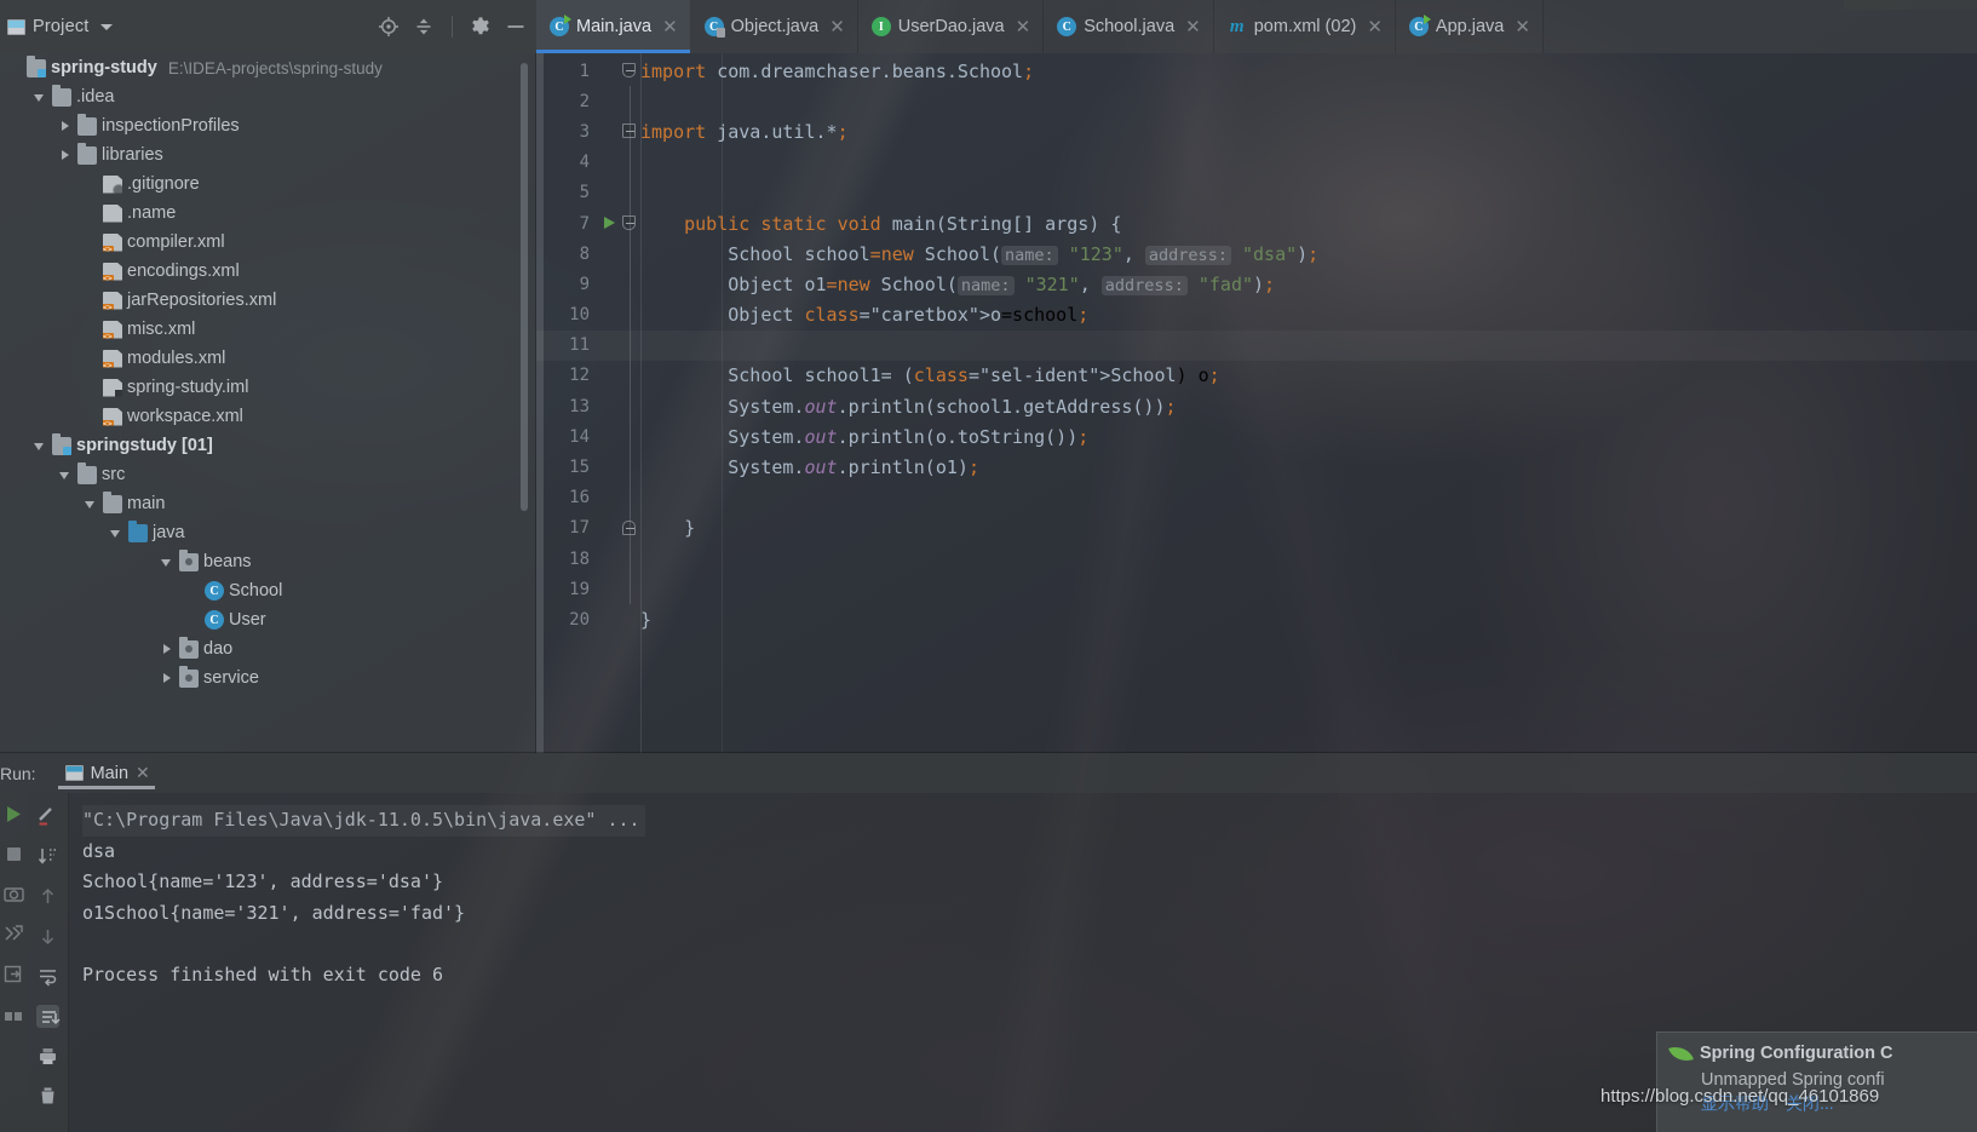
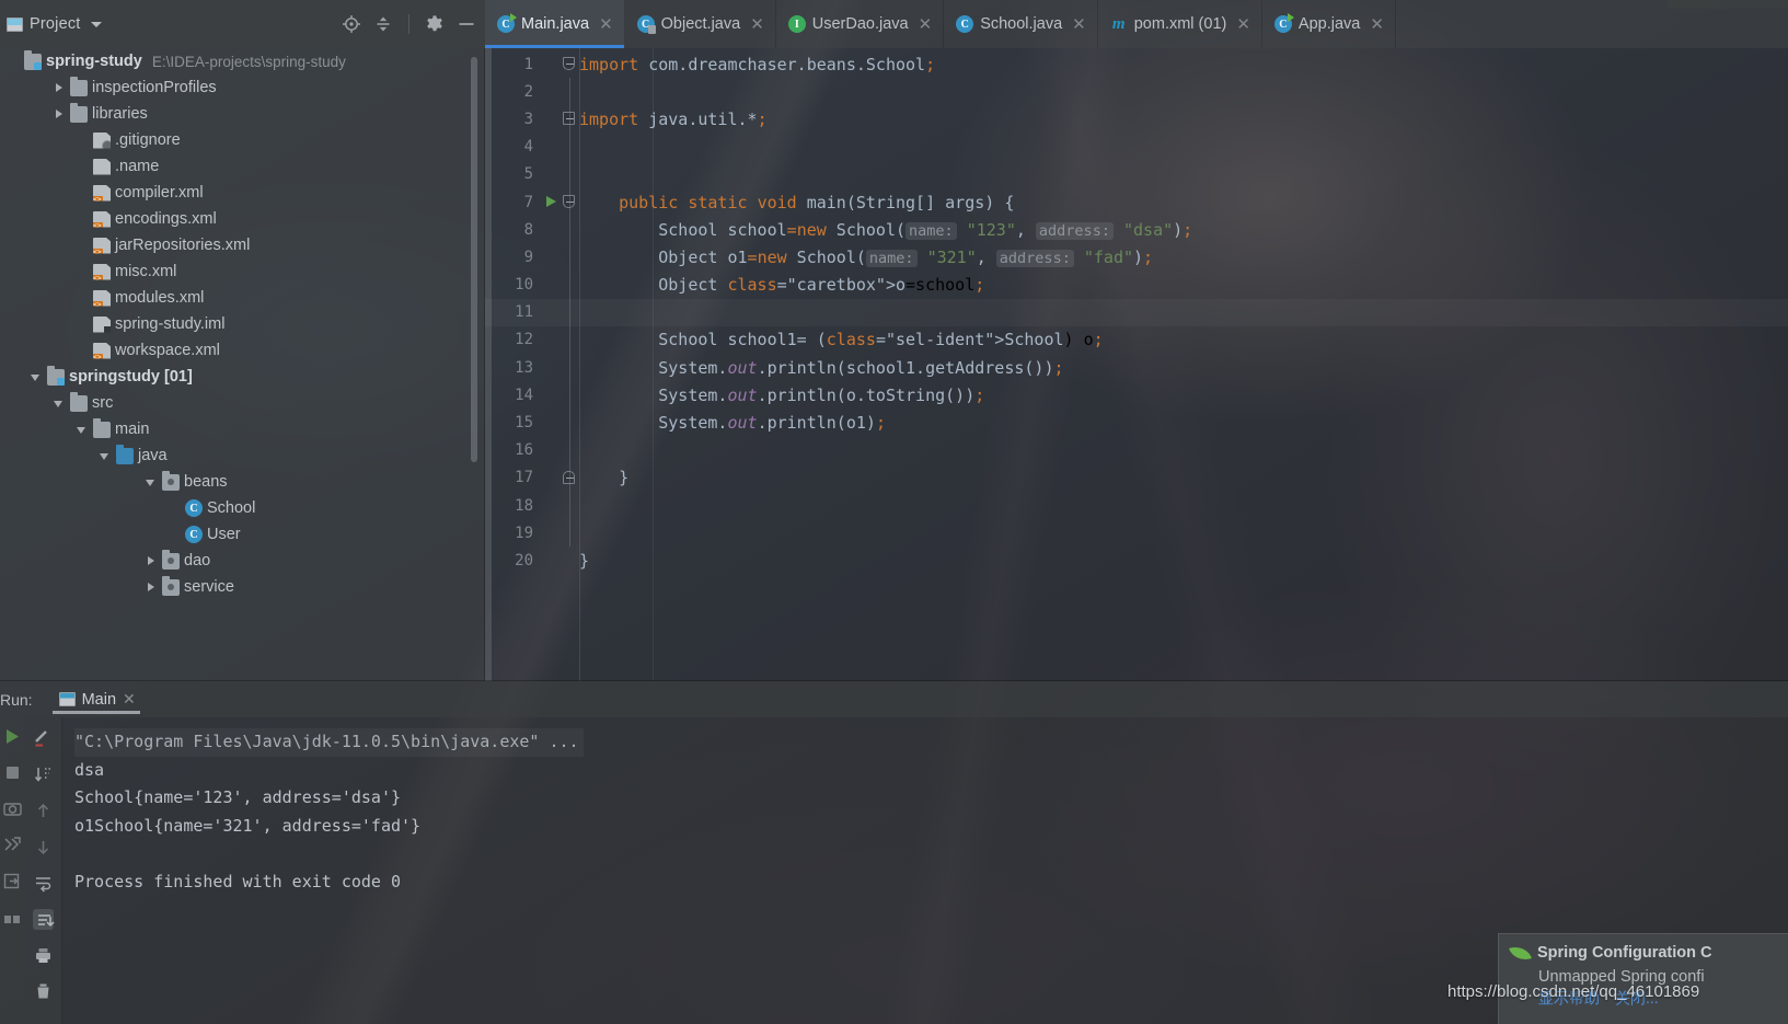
  Project
  C
  Main.java
  ✕
  C
  Object.java
  ✕
  I
  UserDao.java
  ✕
  C
  School.java
  ✕
  m
- pom.xml (02)
+ pom.xml (01)
  ✕
  C
  App.java
  ✕
  spring-study
  E:\IDEA-projects\spring-study
- .idea
  inspectionProfiles
  libraries
  .gitignore
  .name
  compiler.xml
  encodings.xml
  jarRepositories.xml
  misc.xml
  modules.xml
  spring-study.iml
  workspace.xml
  springstudy [01]
  src
  main
  java
  beans
  C
  School
  C
  User
  dao
  service
  1
  import com.dreamchaser.beans.School;
  2
  3
  import java.util.*;
  4
  5
  7
  public static void main(String[] args) {
  8
  School school=new School( name: "123", address: "dsa");
  9
  Object o1=new School( name: "321", address: "fad");
  10
  Object class="caretbox">o=school;
  11
  12
  School school1= (class="sel-ident">School) o;
  13
  System.out.println(school1.getAddress());
  14
  System.out.println(o.toString());
  15
  System.out.println(o1);
  16
  17
  }
  18
  19
  20
  }
  Run:
  Main
  ✕
  "C:\Program Files\Java\jdk-11.0.5\bin\java.exe" ...
  dsa
  School{name='123', address='dsa'}
  o1School{name='321', address='fad'}
- Process finished with exit code 6
+ Process finished with exit code 0
  Spring Configuration C
  Unmapped Spring confi
  显示帮助
  关闭...
  https://blog.csdn.net/qq_46101869
